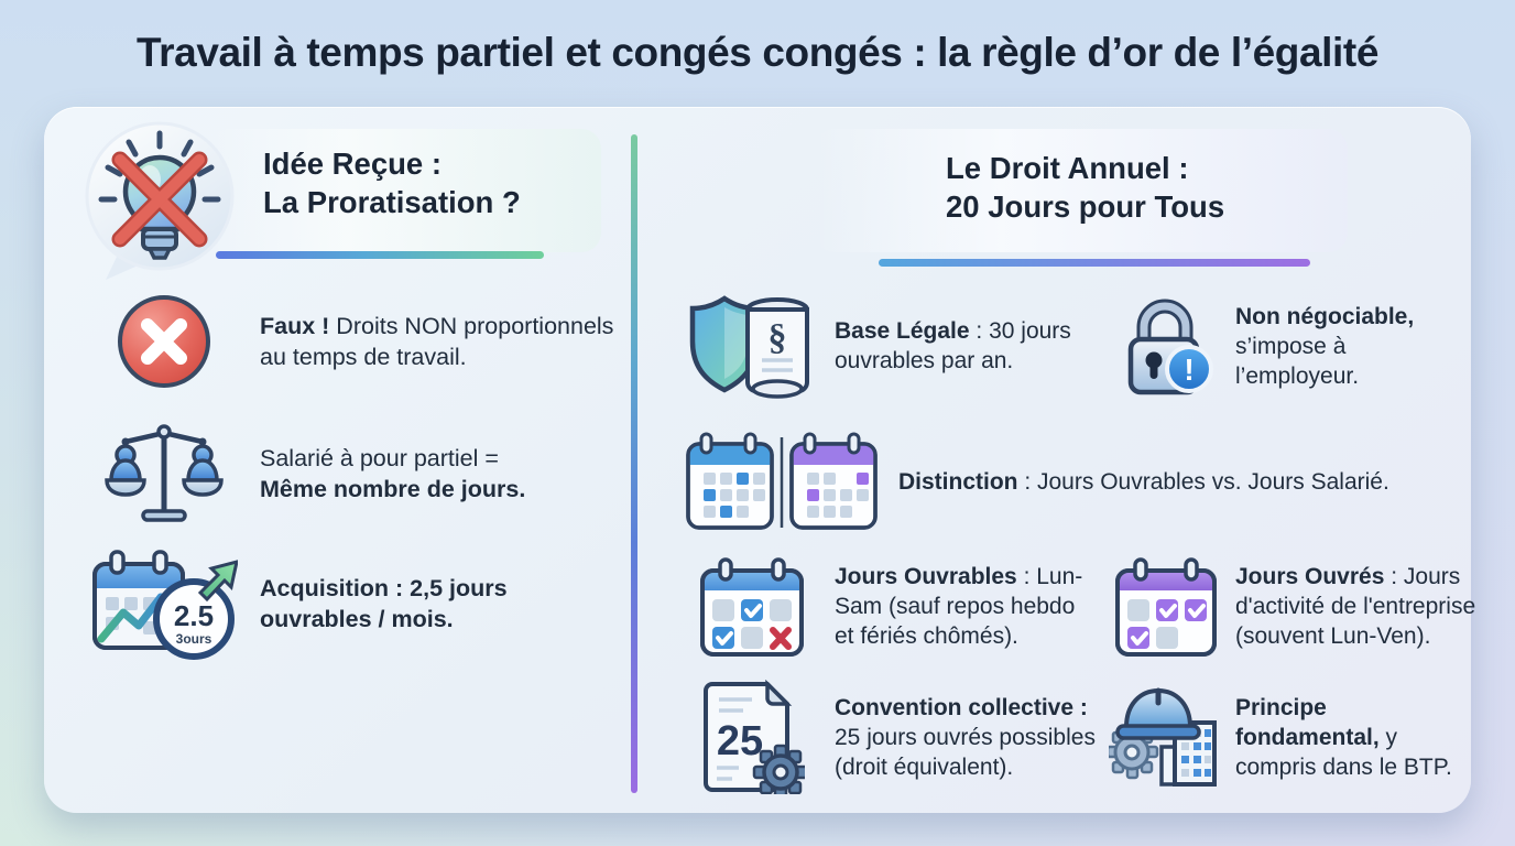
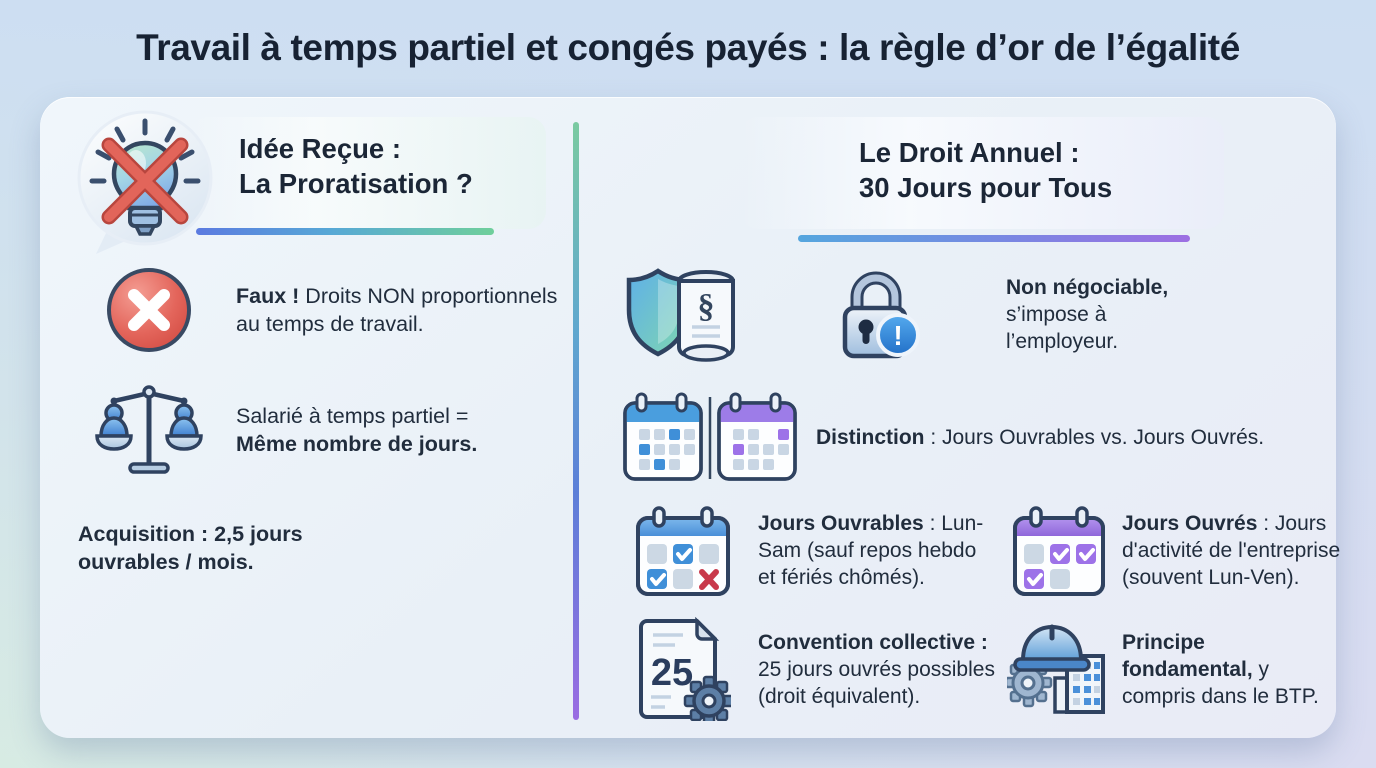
- Travail à temps partiel et congés congés : la règle d’or de l’égalité
+ Travail à temps partiel et congés payés : la règle d’or de l’égalité
  Idée Reçue :
  La Proratisation ?
  Faux ! Droits NON proportionnels
  au temps de travail.
- Salarié à pour partiel =
+ Salarié à temps partiel =
  Même nombre de jours.
- 2.5
- 3ours
  Acquisition : 2,5 jours
  ouvrables / mois.
  Le Droit Annuel :
- 20 Jours pour Tous
+ 30 Jours pour Tous
  §
- Base Légale : 30 jours
- ouvrables par an.
  !
  Non négociable,
  s’impose à
  l’employeur.
- Distinction : Jours Ouvrables vs. Jours Salarié.
+ Distinction : Jours Ouvrables vs. Jours Ouvrés.
  Jours Ouvrables : Lun-
  Sam (sauf repos hebdo
  et fériés chômés).
  Jours Ouvrés : Jours
  d'activité de l'entreprise
  (souvent Lun-Ven).
  25
  Convention collective :
  25 jours ouvrés possibles
  (droit équivalent).
  Principe
  fondamental, y
  compris dans le BTP.
